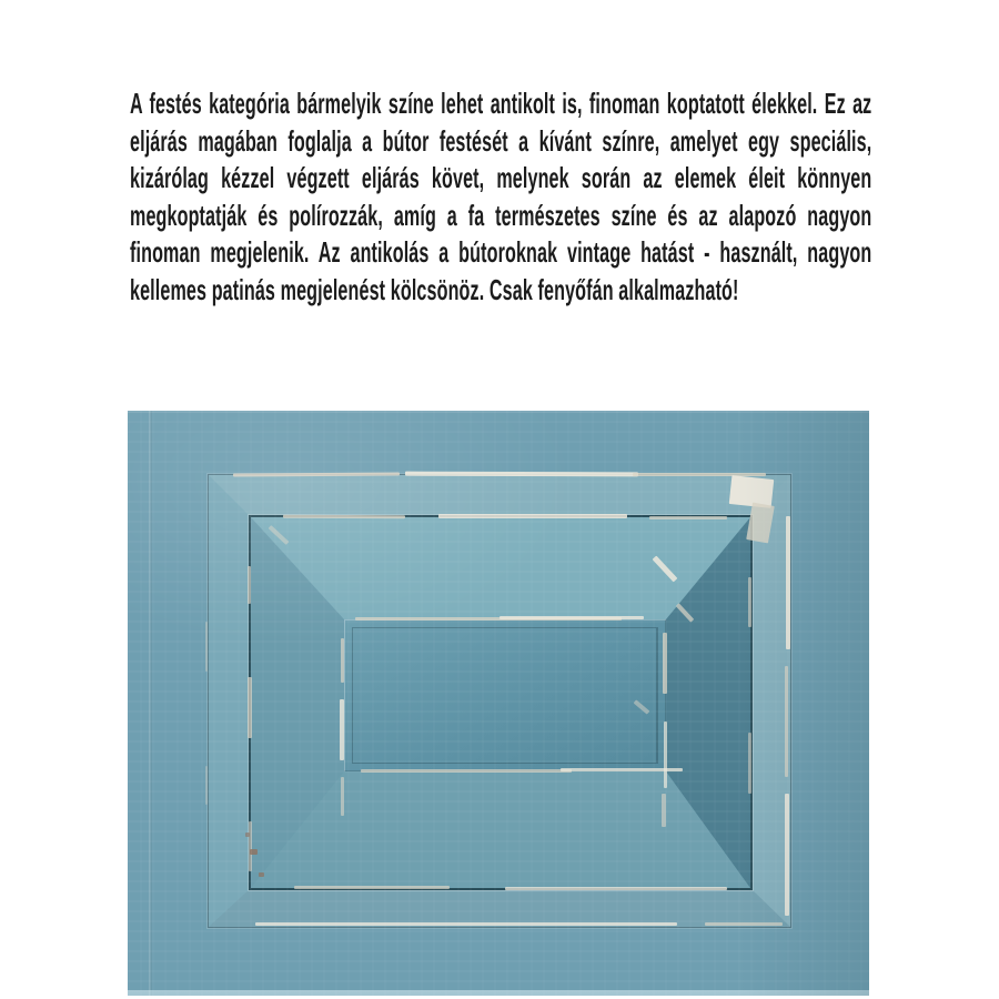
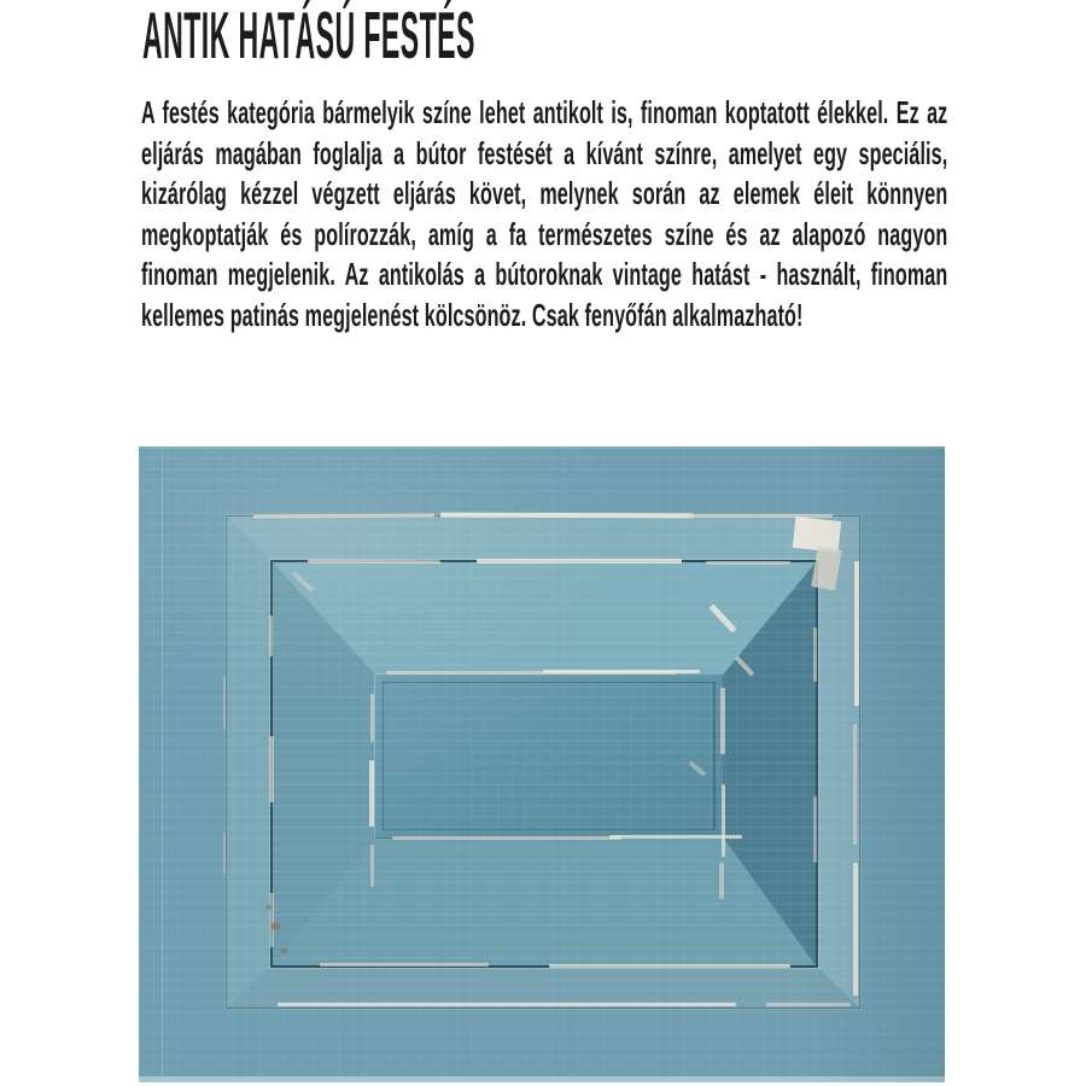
+ ANTIK HATÁSÚ FESTÉS
- A festés kategória bármelyik színe lehet antikolt is, finoman koptatott élekkel. Ez az eljárás magában foglalja a bútor festését a kívánt színre, amelyet egy speciális, kizárólag kézzel végzett eljárás követ, melynek során az elemek éleit könnyen megkoptatják és polírozzák, amíg a fa természetes színe és az alapozó nagyon finoman megjelenik. Az antikolás a bútoroknak vintage hatást - használt, nagyon kellemes patinás megjelenést kölcsönöz. Csak fenyőfán alkalmazható!
+ A festés kategória bármelyik színe lehet antikolt is, finoman koptatott élekkel. Ez az eljárás magában foglalja a bútor festését a kívánt színre, amelyet egy speciális, kizárólag kézzel végzett eljárás követ, melynek során az elemek éleit könnyen megkoptatják és polírozzák, amíg a fa természetes színe és az alapozó nagyon finoman megjelenik. Az antikolás a bútoroknak vintage hatást - használt, finoman kellemes patinás megjelenést kölcsönöz. Csak fenyőfán alkalmazható!
